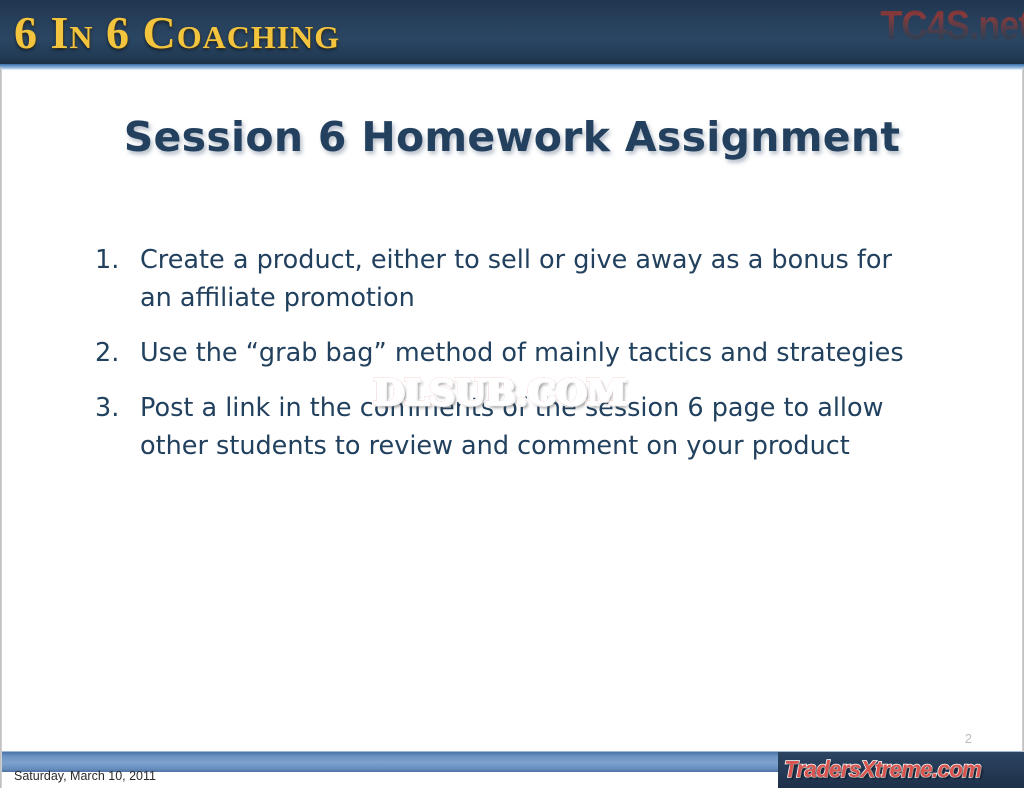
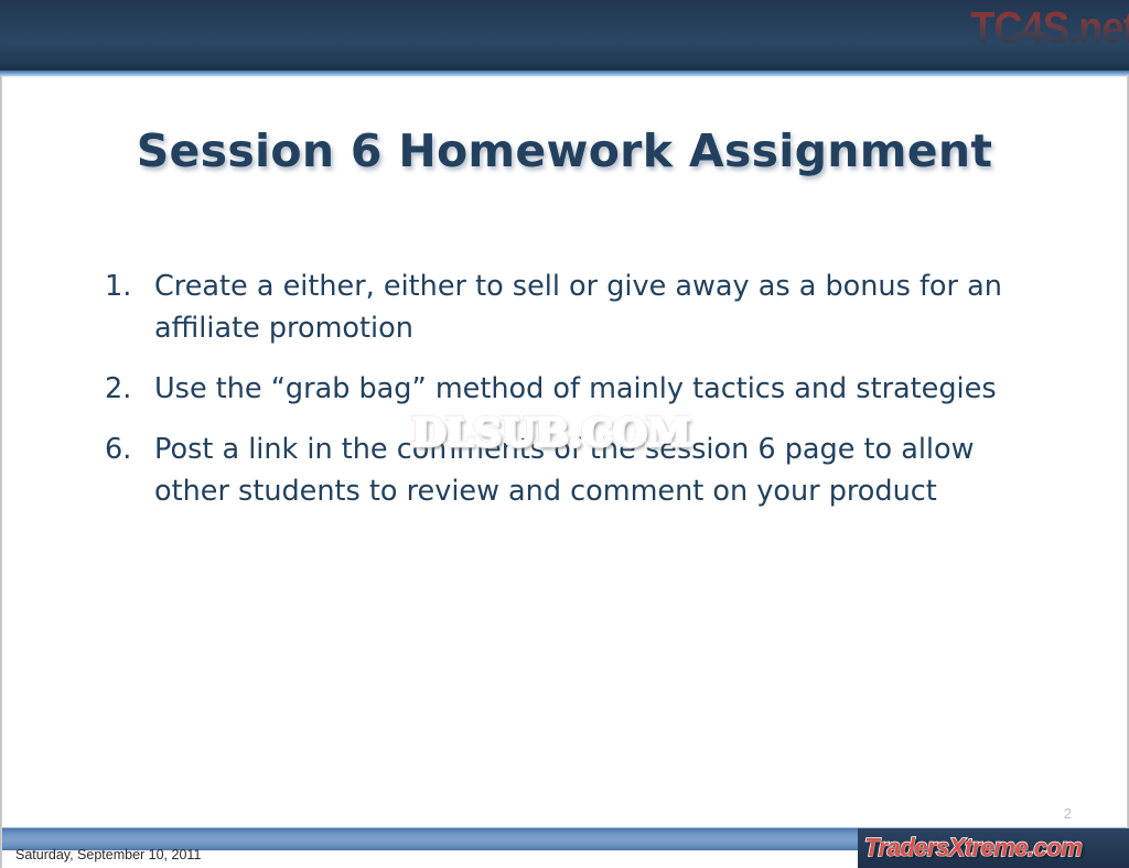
- 6 In 6 Coaching
  TC4S.ne
  Session 6 Homework Assignment
  1.
- Create a product, either to sell or give away as a bonus for an affiliate promotion
+ Create a either, either to sell or give away as a bonus for an affiliate promotion
  2.
  Use the “grab bag” method of mainly tactics and strategies
- 3.
+ 6.
  Post a link in the csion 6 page to allow other students to review and comment on your product
  DLSUB.COM
  2
- Saturday, March 10, 2011
+ Saturday, September 10, 2011
  TradersXtreme.com
